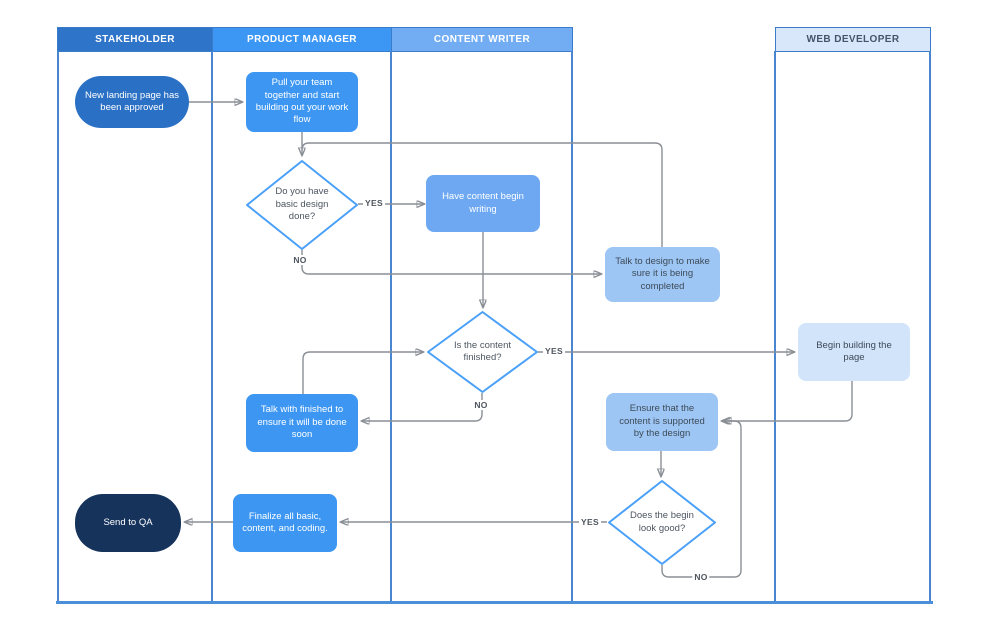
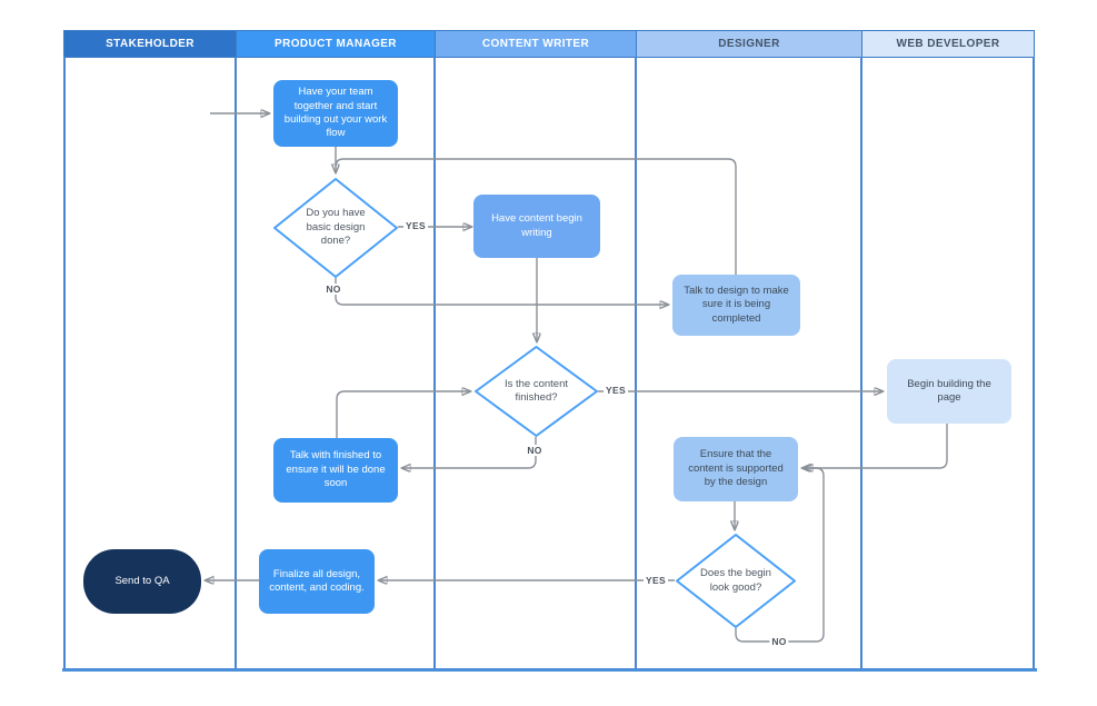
  STAKEHOLDER
  PRODUCT MANAGER
  CONTENT WRITER
+ DESIGNER
  WEB DEVELOPER
  YES
  NO
  YES
  NO
  YES
  NO
- New landing page has been approved
- Pull your team together and start building out your work flow
+ Have your team together and start building out your work flow
  Do you have basic design done?
  Have content begin writing
  Talk to design to make sure it is being completed
  Is the content finished?
  Begin building the page
  Talk with finished to ensure it will be done soon
  Ensure that the content is supported by the design
  Does the begin look good?
- Finalize all basic, content, and coding.
+ Finalize all design, content, and coding.
  Send to QA
